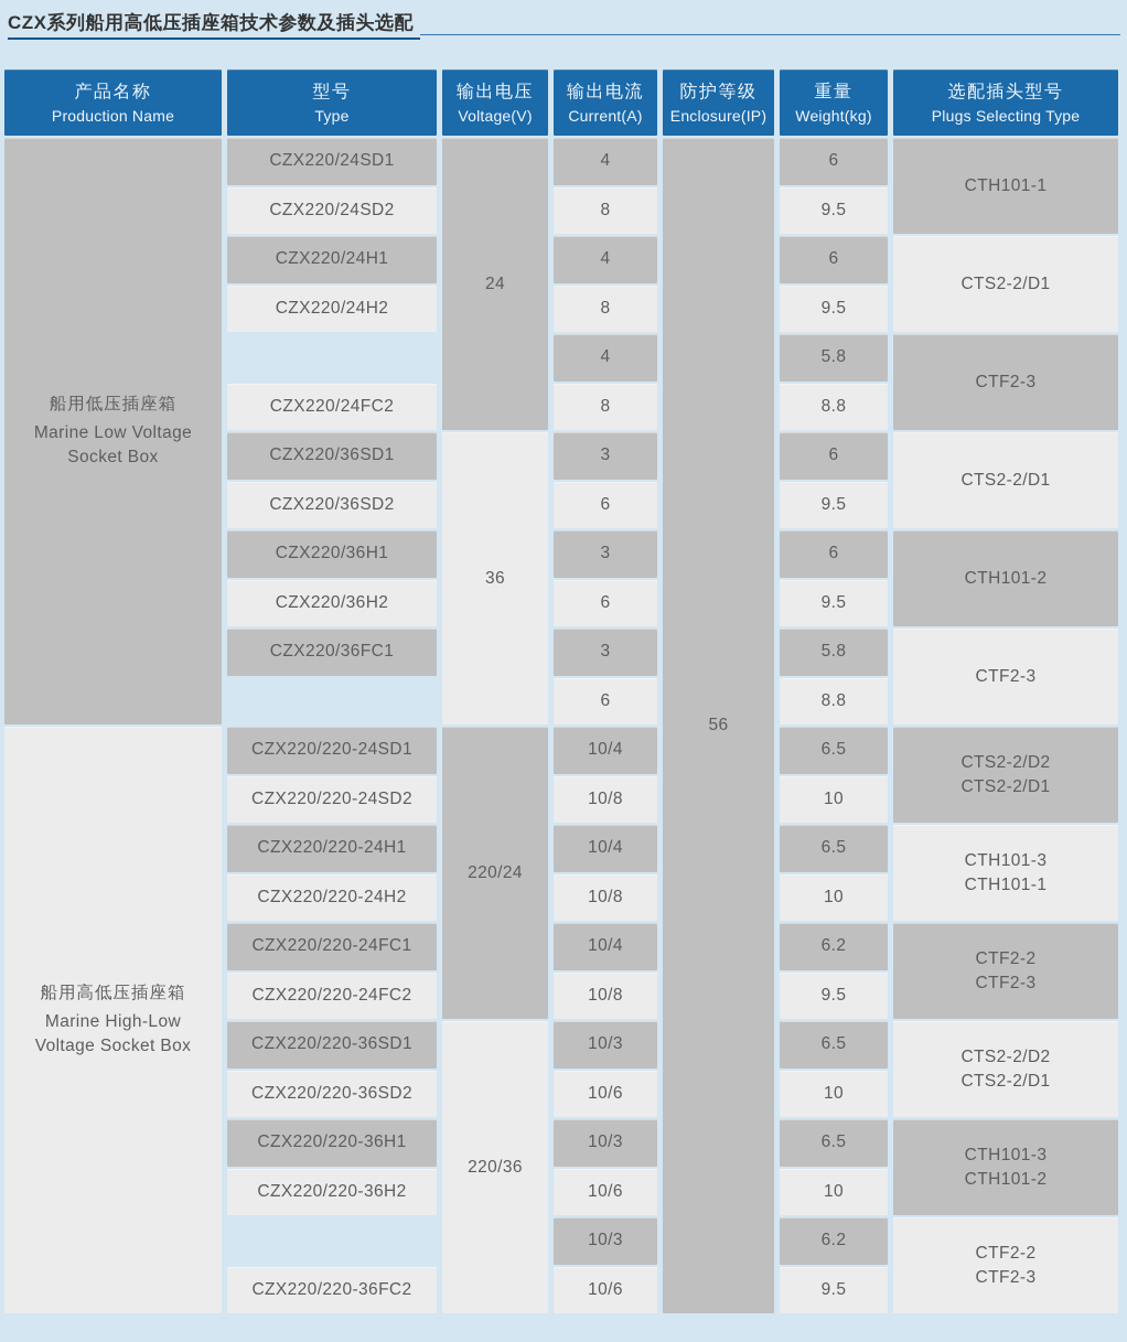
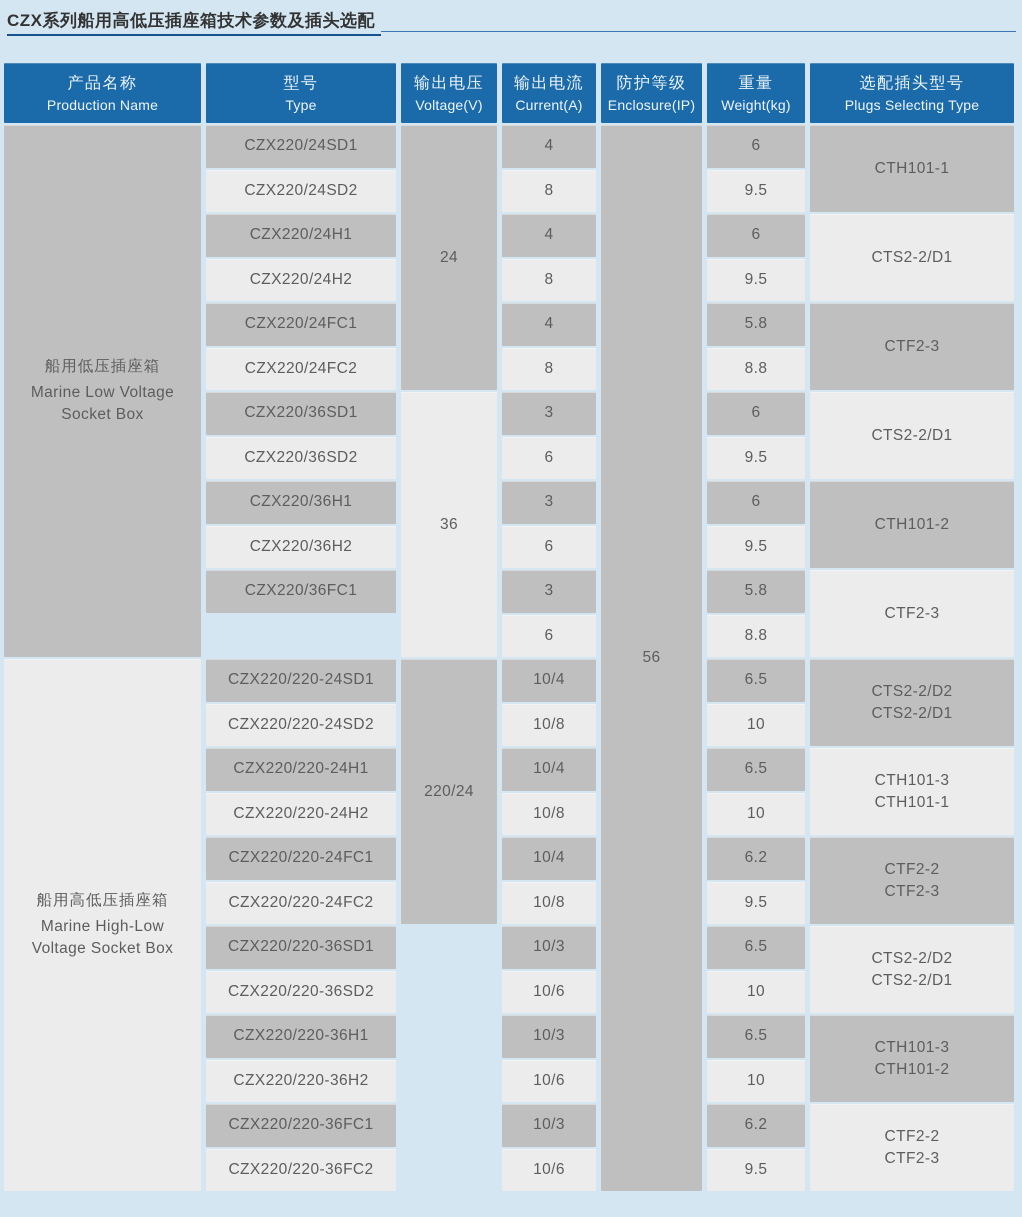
  CZX系列船用高低压插座箱技术参数及插头选配
  产品名称
  Production Name
  型号
  Type
  输出电压
  Voltage(V)
  输出电流
  Current(A)
  防护等级
  Enclosure(IP)
  重量
  Weight(kg)
  选配插头型号
  Plugs Selecting Type
  船用低压插座箱
  Marine Low Voltage Socket Box
  船用高低压插座箱
  Marine High-Low Voltage Socket Box
  CZX220/24SD1
  CZX220/24SD2
  CZX220/24H1
  CZX220/24H2
+ CZX220/24FC1
  CZX220/24FC2
  CZX220/36SD1
  CZX220/36SD2
  CZX220/36H1
  CZX220/36H2
  CZX220/36FC1
  CZX220/220-24SD1
  CZX220/220-24SD2
  CZX220/220-24H1
  CZX220/220-24H2
  CZX220/220-24FC1
  CZX220/220-24FC2
  CZX220/220-36SD1
  CZX220/220-36SD2
  CZX220/220-36H1
  CZX220/220-36H2
+ CZX220/220-36FC1
  CZX220/220-36FC2
  24
  36
  220/24
- 220/36
  4
  8
  4
  8
  4
  8
  3
  6
  3
  6
  3
  6
  10/4
  10/8
  10/4
  10/8
  10/4
  10/8
  10/3
  10/6
  10/3
  10/6
  10/3
  10/6
  56
  6
  9.5
  6
  9.5
  5.8
  8.8
  6
  9.5
  6
  9.5
  5.8
  8.8
  6.5
  10
  6.5
  10
  6.2
  9.5
  6.5
  10
  6.5
  10
  6.2
  9.5
  CTH101-1
  CTS2-2/D1
  CTF2-3
  CTS2-2/D1
  CTH101-2
  CTF2-3
  CTS2-2/D2
  CTS2-2/D1
  CTH101-3
  CTH101-1
  CTF2-2
  CTF2-3
  CTS2-2/D2
  CTS2-2/D1
  CTH101-3
  CTH101-2
  CTF2-2
  CTF2-3
